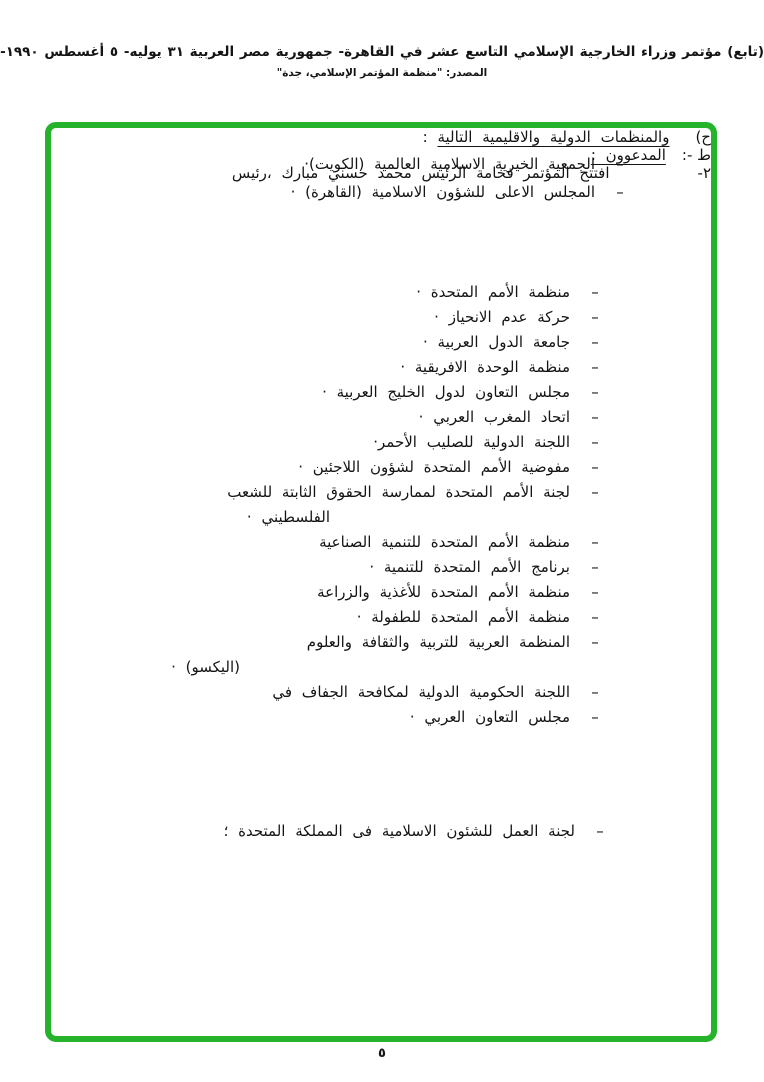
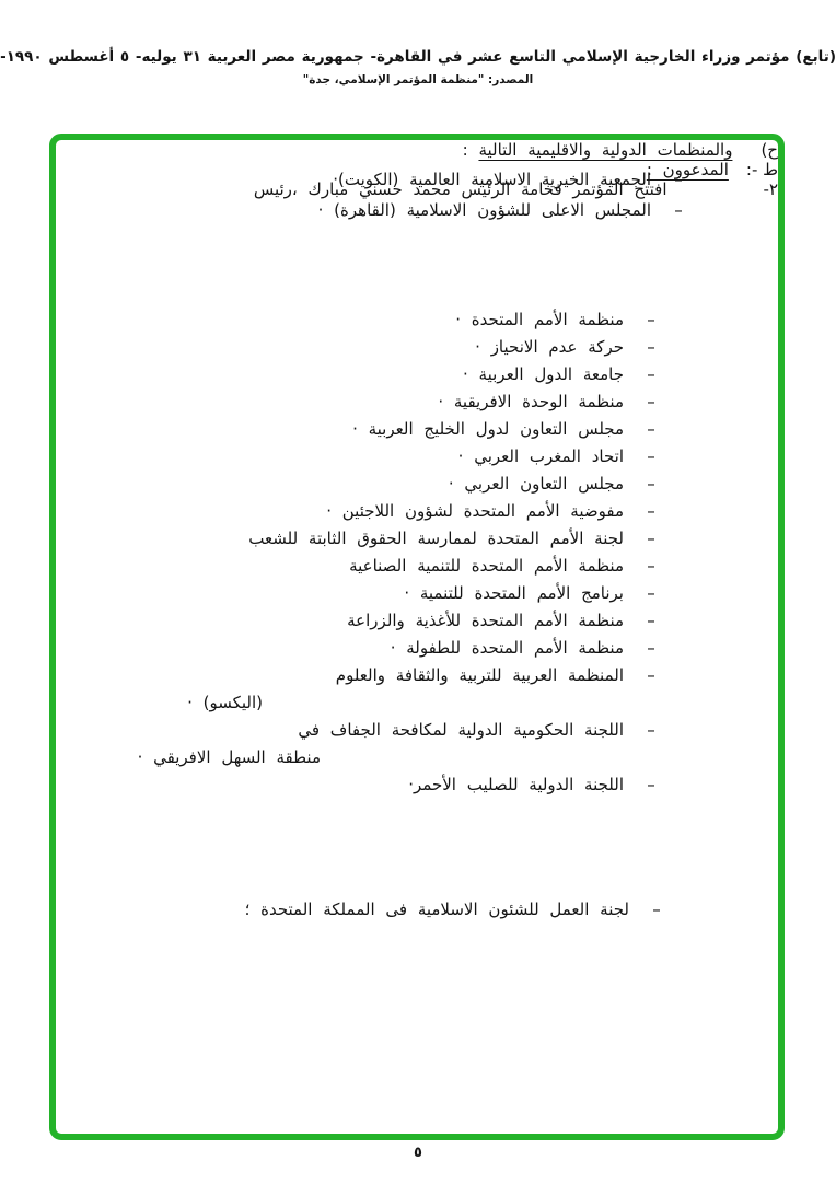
  (تابع) مؤتمر وزراء الخارجية الإسلامي التاسع عشر في القاهرة- جمهورية مصر العربية ٣١ يوليه- ٥ أغسطس ١٩٩٠-
  المصدر: "منظمة المؤتمر الإسلامي، جدة"
  –
  الجمعية الخيرية الاسلامية العالمية (الكويت)·
  –
  المجلس الاعلى للشؤون الاسلامية (القاهرة) ·
  ح)
  والمنظمات الدولية والاقليمية التالية :
  –
  منظمة الأمم المتحدة ·
  –
  حركة عدم الانحياز ·
  –
  جامعة الدول العربية ·
  –
  منظمة الوحدة الافريقية ·
  –
  مجلس التعاون لدول الخليج العربية ·
  –
  اتحاد المغرب العربي ·
  –
- اللجنة الدولية للصليب الأحمر·
+ مجلس التعاون العربي ·
  –
  مفوضية الأمم المتحدة لشؤون اللاجئين ·
  –
  لجنة الأمم المتحدة لممارسة الحقوق الثابتة للشعب
- الفلسطيني ·
  –
  منظمة الأمم المتحدة للتنمية الصناعية
  –
  برنامج الأمم المتحدة للتنمية ·
  –
  منظمة الأمم المتحدة للأغذية والزراعة
  –
  منظمة الأمم المتحدة للطفولة ·
  –
  المنظمة العربية للتربية والثقافة والعلوم
  (اليكسو) ·
  –
  اللجنة الحكومية الدولية لمكافحة الجفاف في
+ منطقة السهل الافريقي ·
  –
- مجلس التعاون العربي ·
+ اللجنة الدولية للصليب الأحمر·
  ط -:
  المدعوون :
  –
  لجنة العمل للشئون الاسلامية فى المملكة المتحدة ؛
  ٢-
  افتتح المؤتمر فخامة الرئيس محمد حسني مبارك ،رئيس
  ٥
